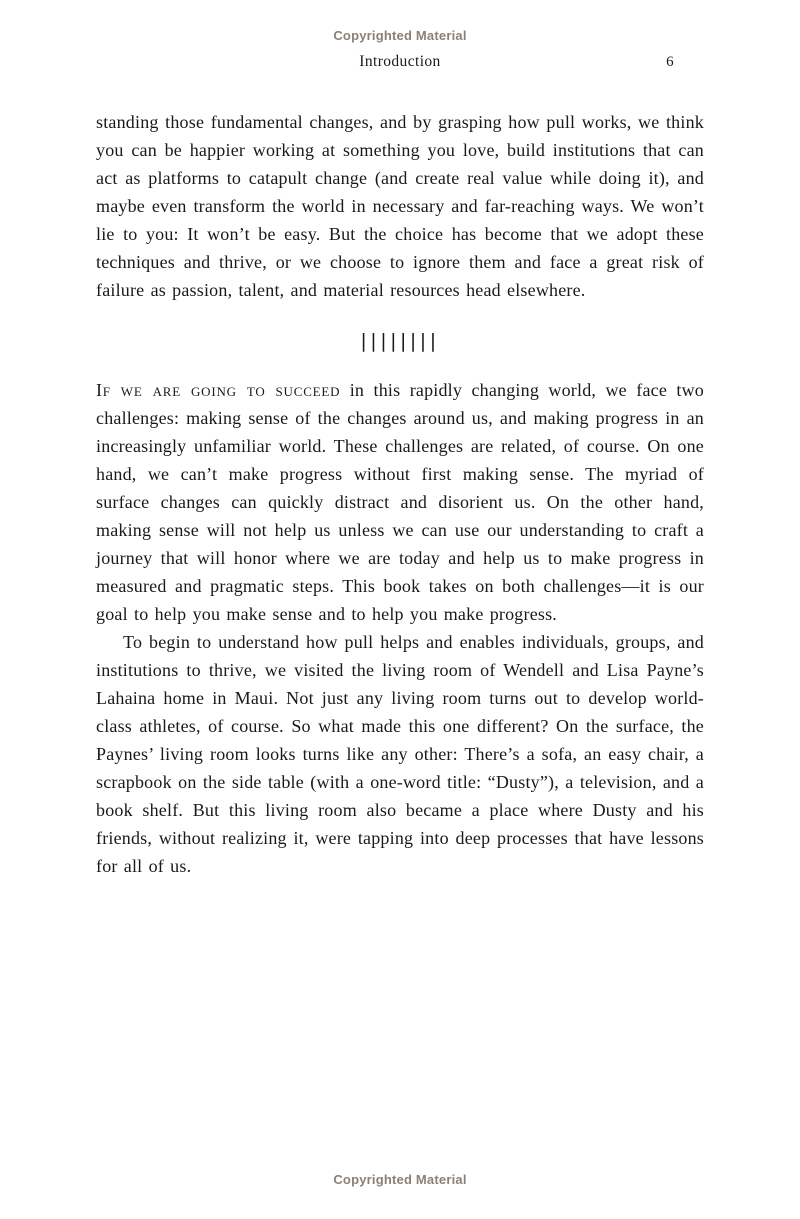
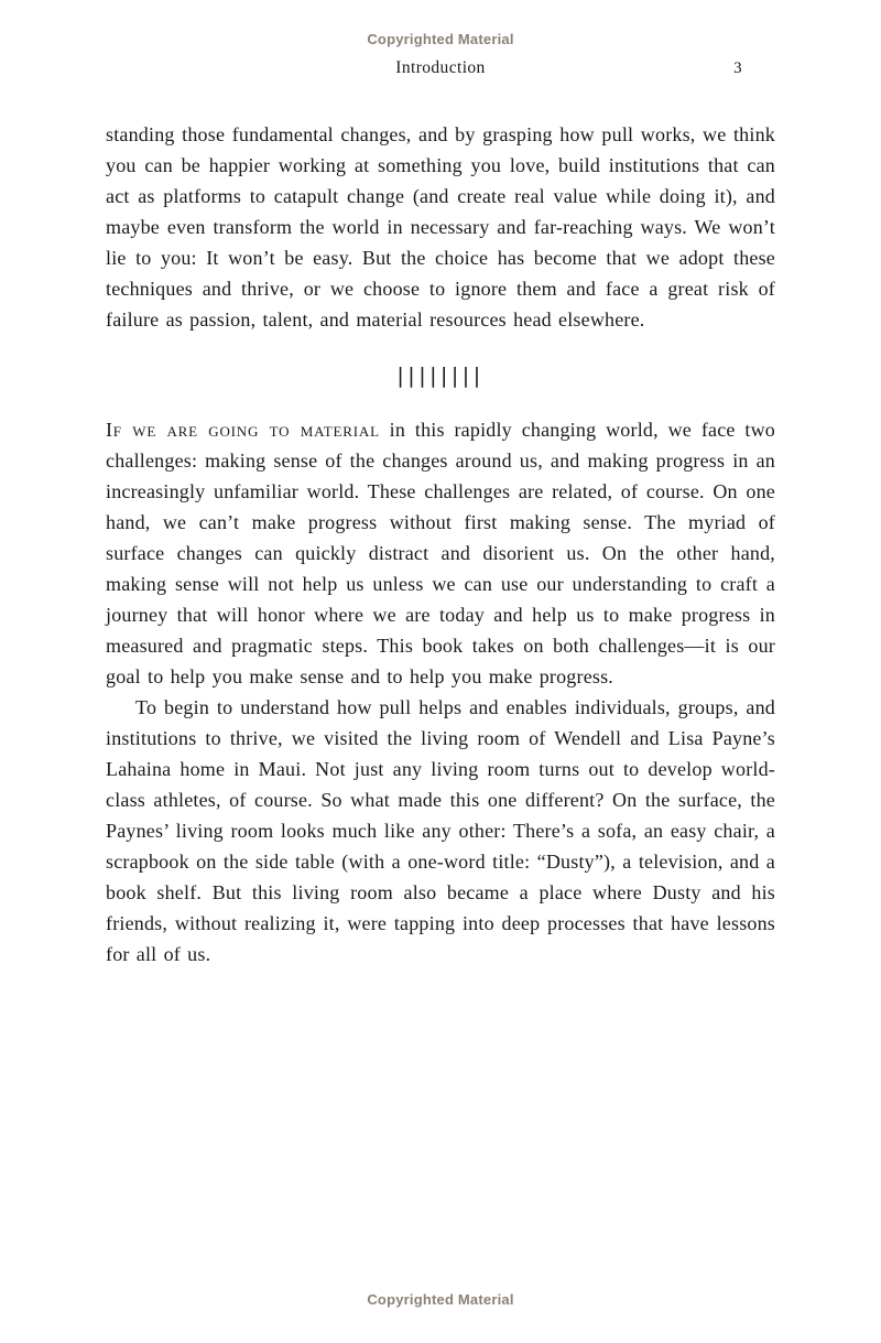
  Copyrighted Material
  Introduction
- 6
+ 3
  standing those fundamental changes, and by grasping how pull works, we think you can be happier working at something you love, build institutions that can act as platforms to catapult change (and create real value while doing it), and maybe even transform the world in necessary and far-reaching ways. We won’t lie to you: It won’t be easy. But the choice has become that we adopt these techniques and thrive, or we choose to ignore them and face a great risk of failure as passion, talent, and material resources head elsewhere.
  ||||||||
- If we are going to succeed in this rapidly changing world, we face two challenges: making sense of the changes around us, and making progress in an increasingly unfamiliar world. These challenges are related, of course. On one hand, we can’t make progress without first making sense. The myriad of surface changes can quickly distract and disorient us. On the other hand, making sense will not help us unless we can use our understanding to craft a journey that will honor where we are today and help us to make progress in measured and pragmatic steps. This book takes on both challenges—it is our goal to help you make sense and to help you make progress.
+ If we are going to material in this rapidly changing world, we face two challenges: making sense of the changes around us, and making progress in an increasingly unfamiliar world. These challenges are related, of course. On one hand, we can’t make progress without first making sense. The myriad of surface changes can quickly distract and disorient us. On the other hand, making sense will not help us unless we can use our understanding to craft a journey that will honor where we are today and help us to make progress in measured and pragmatic steps. This book takes on both challenges—it is our goal to help you make sense and to help you make progress.
- To begin to understand how pull helps and enables individuals, groups, and institutions to thrive, we visited the living room of Wendell and Lisa Payne’s Lahaina home in Maui. Not just any living room turns out to develop world-class athletes, of course. So what made this one different? On the surface, the Paynes’ living room looks turns like any other: There’s a sofa, an easy chair, a scrapbook on the side table (with a one-word title: “Dusty”), a television, and a book shelf. But this living room also became a place where Dusty and his friends, without realizing it, were tapping into deep processes that have lessons for all of us.
+ To begin to understand how pull helps and enables individuals, groups, and institutions to thrive, we visited the living room of Wendell and Lisa Payne’s Lahaina home in Maui. Not just any living room turns out to develop world-class athletes, of course. So what made this one different? On the surface, the Paynes’ living room looks much like any other: There’s a sofa, an easy chair, a scrapbook on the side table (with a one-word title: “Dusty”), a television, and a book shelf. But this living room also became a place where Dusty and his friends, without realizing it, were tapping into deep processes that have lessons for all of us.
  Copyrighted Material
